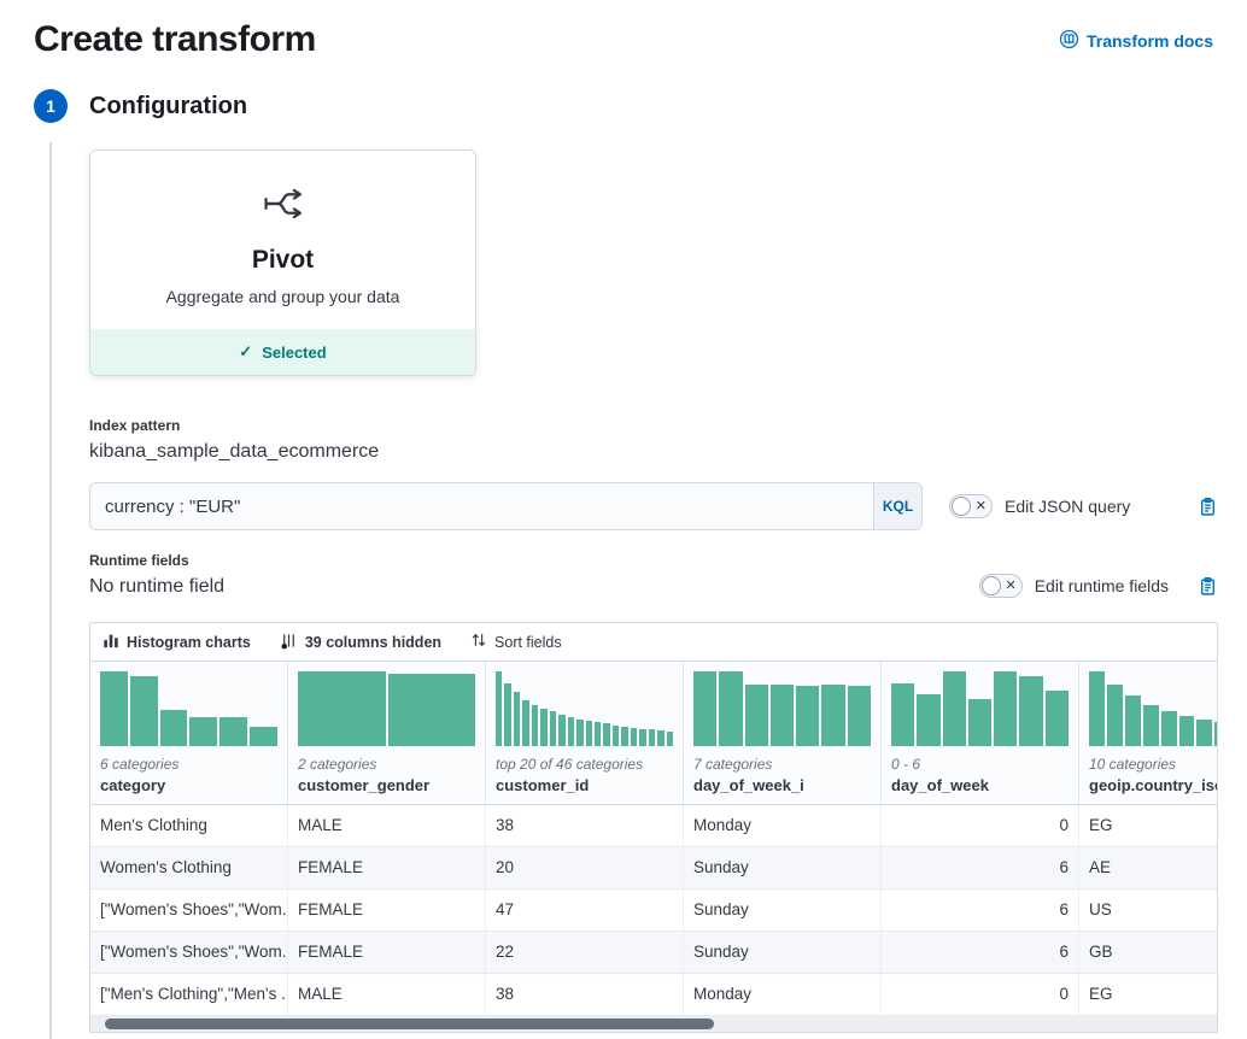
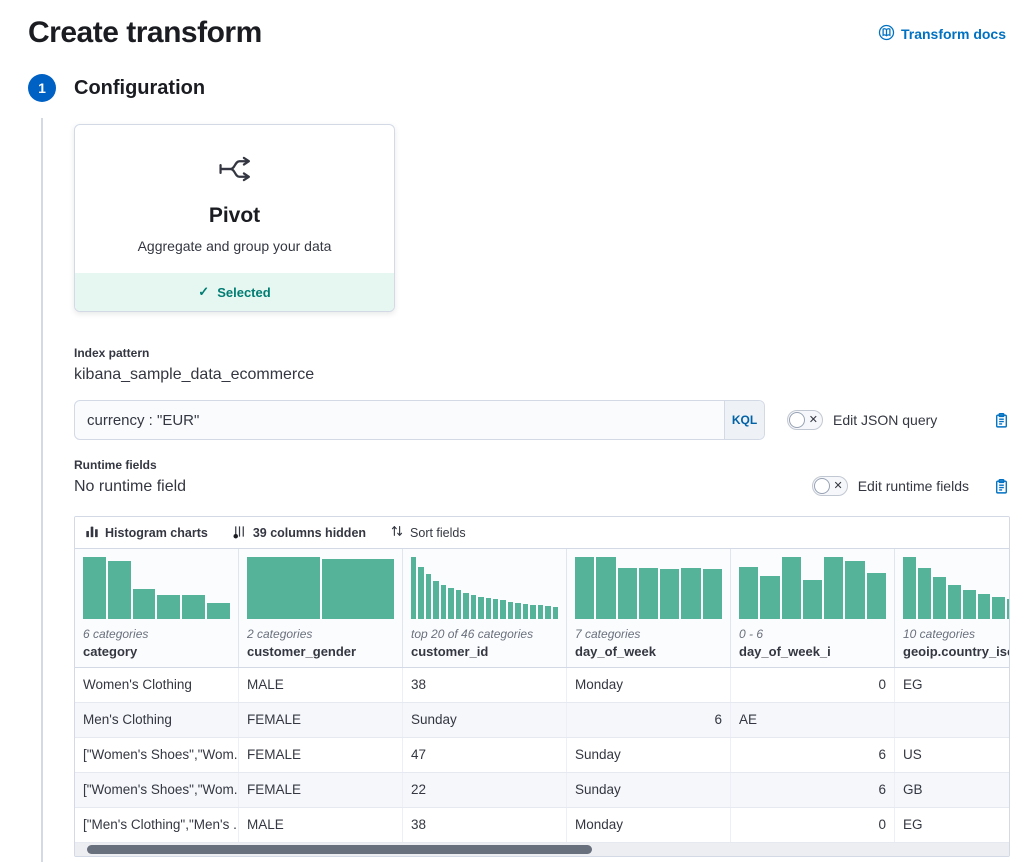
  Create transform
  Transform docs
  1
  Configuration
  Pivot
  Aggregate and group your data
  ✓
  Selected
  Index pattern
  kibana_sample_data_ecommerce
  currency : "EUR"
  KQL
  ✕
  Edit JSON query
  Runtime fields
  No runtime field
  ✕
  Edit runtime fields
  Histogram charts
  39 columns hidden
  Sort fields
  6 categories
  category
  2 categories
  customer_gender
  top 20 of 46 categories
  customer_id
  7 categories
- day_of_week_i
+ day_of_week
  0 - 6
- day_of_week
+ day_of_week_i
  10 categories
  geoip.country_is
- Men's Clothing
+ Women's Clothing
  MALE
  38
  Monday
  0
  EG
- Women's Clothing
+ Men's Clothing
  FEMALE
- 20
  Sunday
  6
  AE
  ["Women's Shoes","Wom.
  FEMALE
  47
  Sunday
  6
  US
  ["Women's Shoes","Wom.
  FEMALE
  22
  Sunday
  6
  GB
  ["Men's Clothing","Men's ..
  MALE
  38
  Monday
  0
  EG
